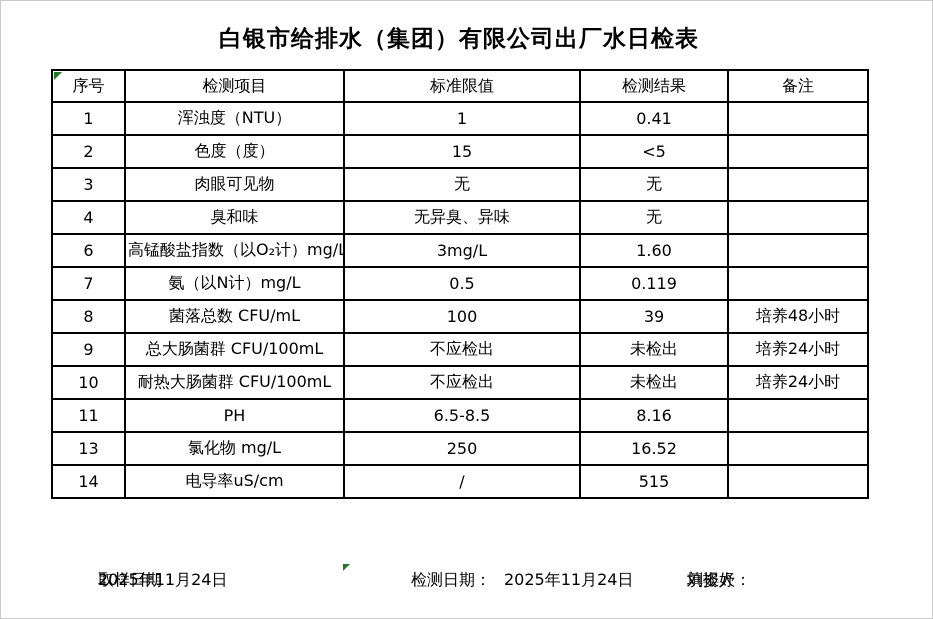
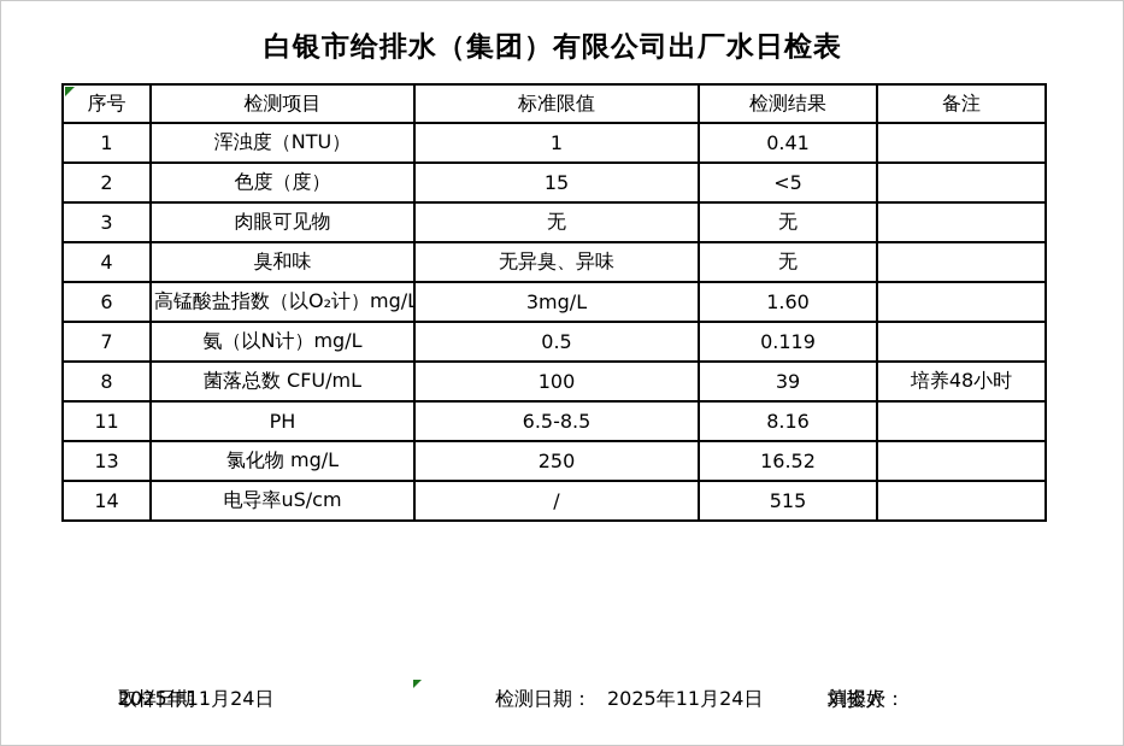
  白银市给排水（集团）有限公司出厂水日检表
  序号	检测项目	标准限值	检测结果	备注
  1	浑浊度（NTU）	1	0.41
  2	色度（度）	15	<5
  3	肉眼可见物	无	无
  4	臭和味	无异臭、异味	无
  6	高锰酸盐指数（以O₂计）mg/L	3mg/L	1.60
  7	氨（以N计）mg/L	0.5	0.119
  8	菌落总数 CFU/mL	100	39	培养48小时
- 9	总大肠菌群 CFU/100mL	不应检出	未检出	培养24小时
- 10	耐热大肠菌群 CFU/100mL	不应检出	未检出	培养24小时
  11	PH	6.5-8.5	8.16
  13	氯化物 mg/L	250	16.52
  14	电导率uS/cm	/	515
  取样日期：
  2025年11月24日
  检测日期：
  2025年11月24日
  填报人：
  刘姿妤
